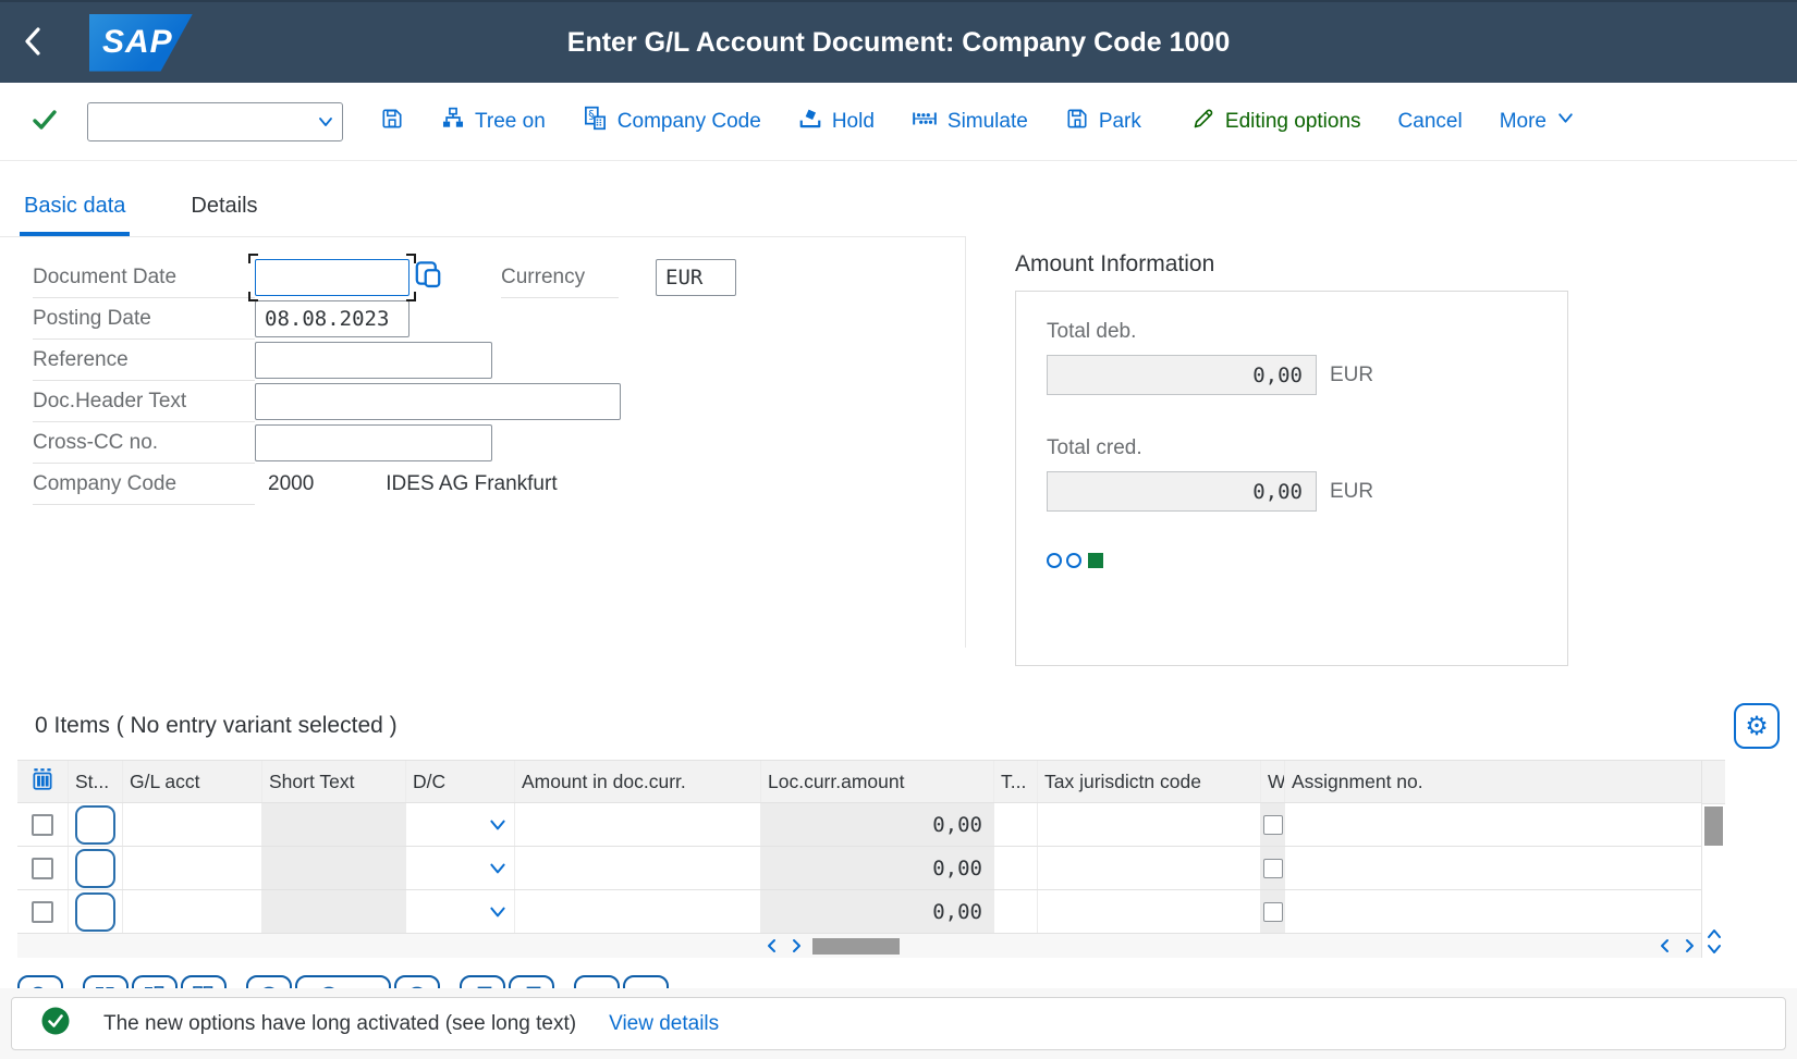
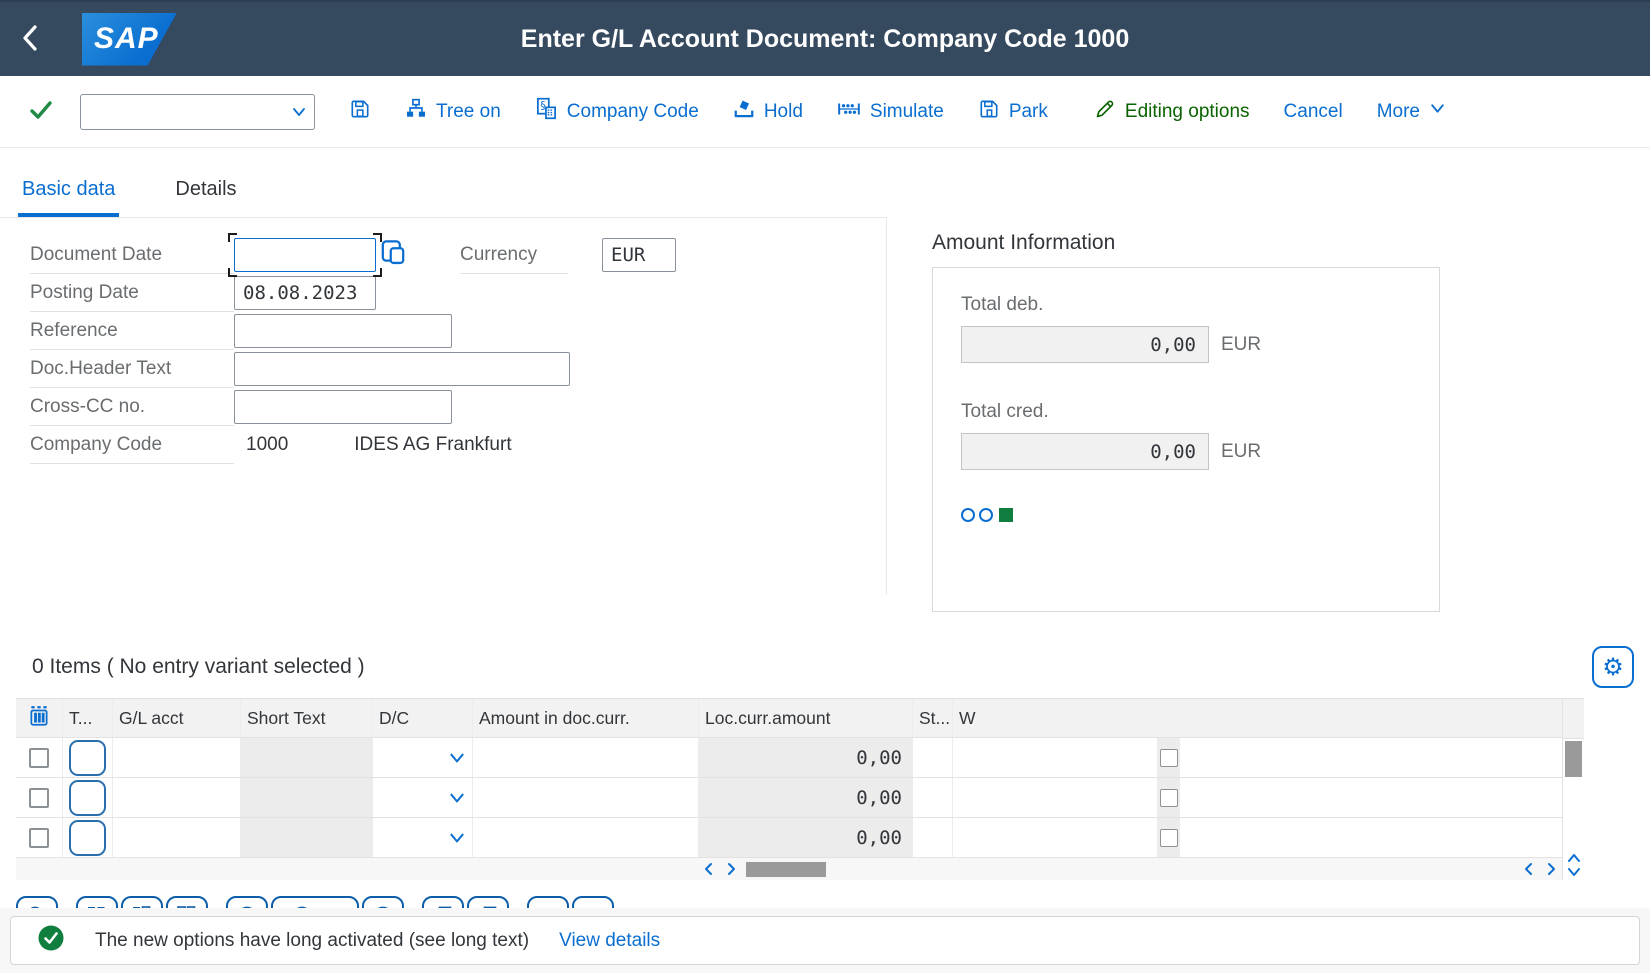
  SAP
  Enter G/L Account Document: Company Code 1000
  Tree on
  §
  Company Code
  Hold
  Simulate
  Park
  Editing options
  Cancel
  More
  Basic data
  Details
  Document Date
  Currency
  EUR
  Posting Date
  08.08.2023
  Reference
  Doc.Header Text
  Cross-CC no.
  Company Code
- 2000
+ 1000
  IDES AG Frankfurt
  Amount Information
  Total deb.
  0,00
  EUR
  Total cred.
  0,00
  EUR
  0 Items ( No entry variant selected )
  ⚙
- St...
+ T...
  G/L acct
  Short Text
  D/C
  Amount in doc.curr.
  Loc.curr.amount
- T...
+ St...
- Tax jurisdictn code
  W
- Assignment no.
  0,00
  0,00
  0,00
  The new options have long activated (see long text)
  View details
